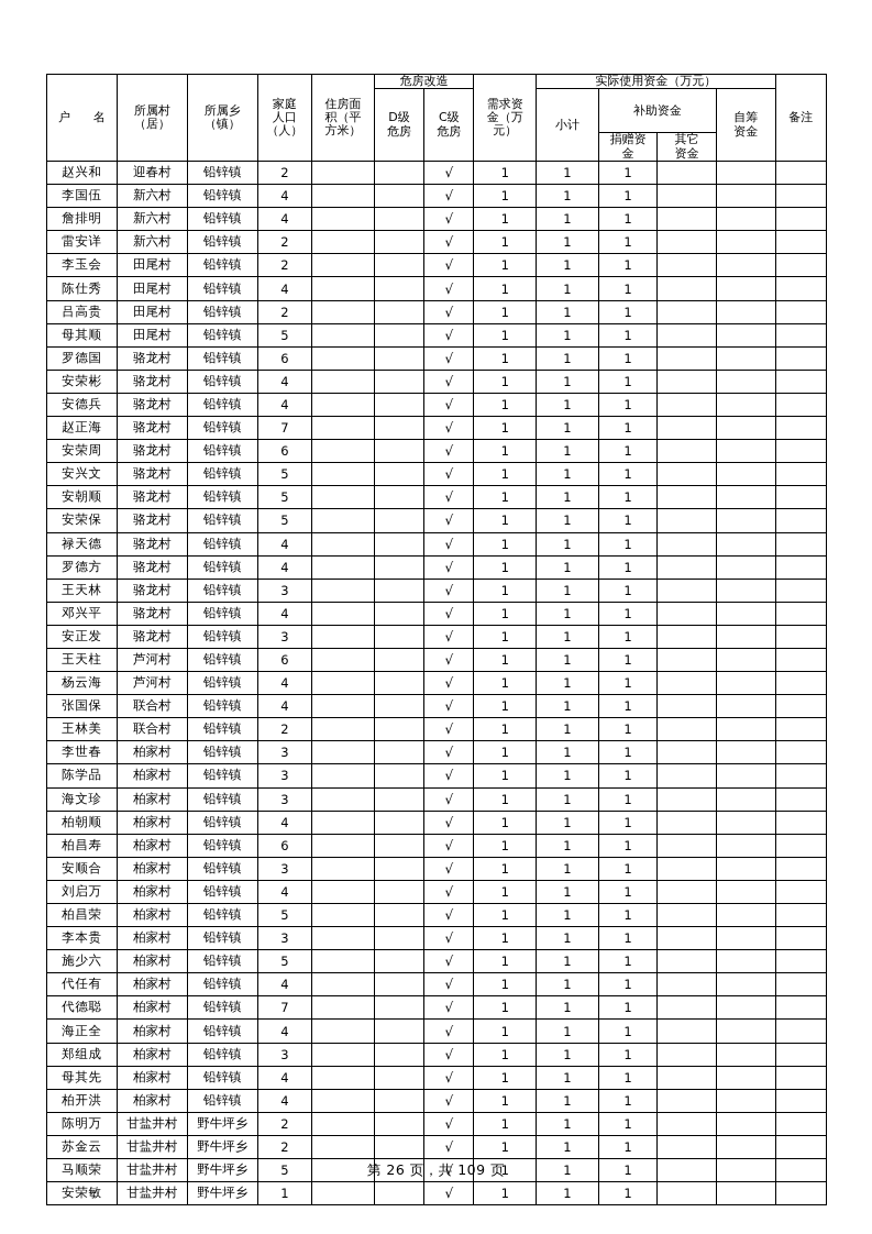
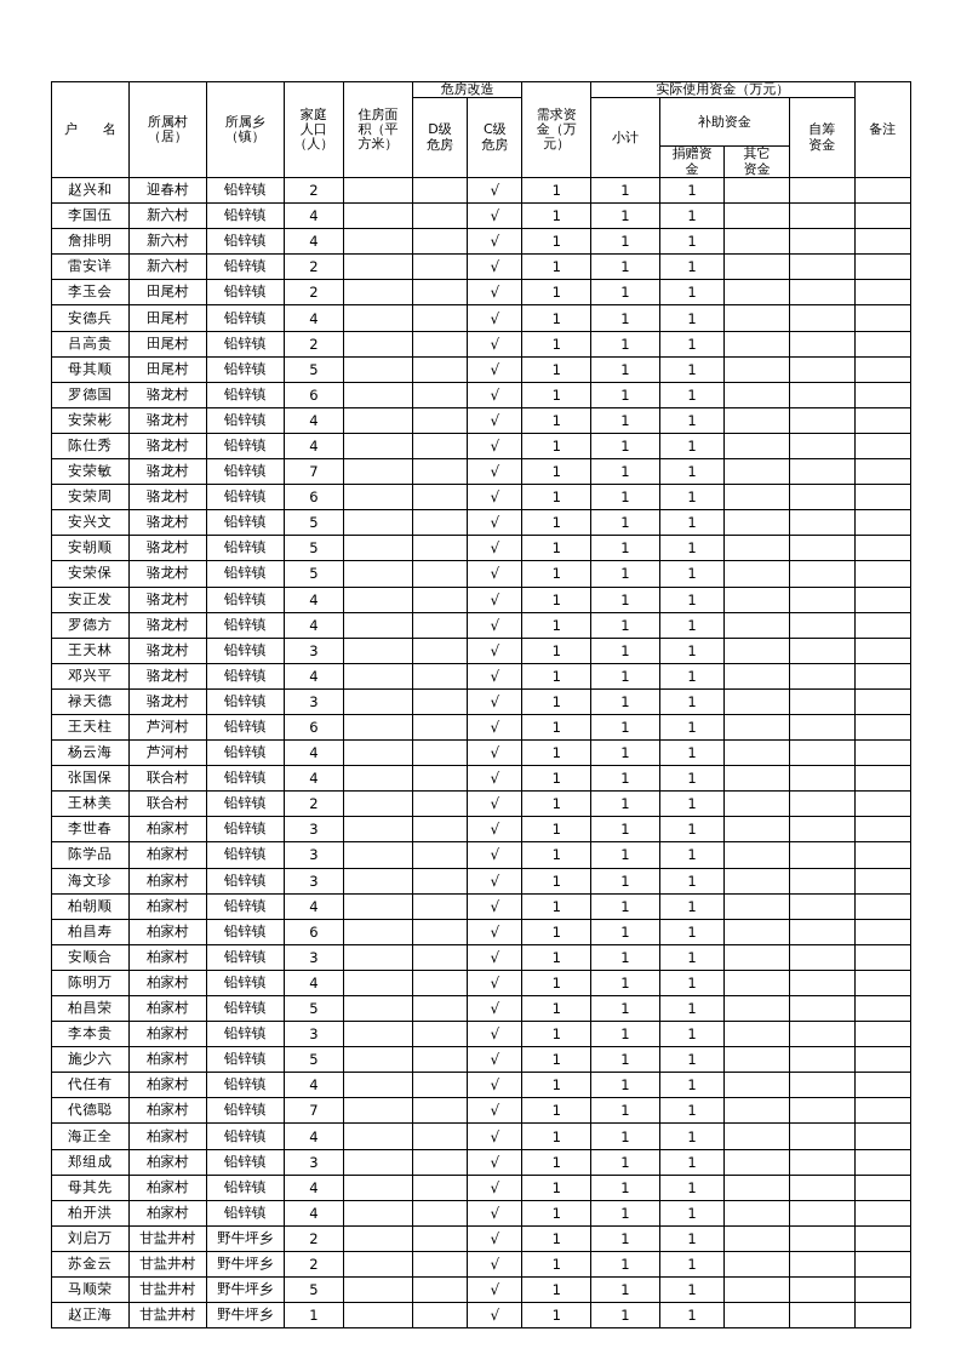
  户 名	所属村 （居）	所属乡 （镇）	家庭 人口 （人）	住房面 积（平 方米）	危房改造	需求资 金（万 元）	实际使用资金（万元）	备注
  D级 危房	C级 危房	小计	补助资金	自筹 资金
  捐赠资 金	其它 资金
  赵兴和	迎春村	铅锌镇	2			√	1	1	1
  李国伍	新六村	铅锌镇	4			√	1	1	1
  詹排明	新六村	铅锌镇	4			√	1	1	1
  雷安详	新六村	铅锌镇	2			√	1	1	1
  李玉会	田尾村	铅锌镇	2			√	1	1	1
- 陈仕秀	田尾村	铅锌镇	4			√	1	1	1
+ 安德兵	田尾村	铅锌镇	4			√	1	1	1
  吕高贵	田尾村	铅锌镇	2			√	1	1	1
  母其顺	田尾村	铅锌镇	5			√	1	1	1
  罗德国	骆龙村	铅锌镇	6			√	1	1	1
  安荣彬	骆龙村	铅锌镇	4			√	1	1	1
- 安德兵	骆龙村	铅锌镇	4			√	1	1	1
+ 陈仕秀	骆龙村	铅锌镇	4			√	1	1	1
- 赵正海	骆龙村	铅锌镇	7			√	1	1	1
+ 安荣敏	骆龙村	铅锌镇	7			√	1	1	1
  安荣周	骆龙村	铅锌镇	6			√	1	1	1
  安兴文	骆龙村	铅锌镇	5			√	1	1	1
  安朝顺	骆龙村	铅锌镇	5			√	1	1	1
  安荣保	骆龙村	铅锌镇	5			√	1	1	1
- 禄天德	骆龙村	铅锌镇	4			√	1	1	1
+ 安正发	骆龙村	铅锌镇	4			√	1	1	1
  罗德方	骆龙村	铅锌镇	4			√	1	1	1
  王天林	骆龙村	铅锌镇	3			√	1	1	1
  邓兴平	骆龙村	铅锌镇	4			√	1	1	1
- 安正发	骆龙村	铅锌镇	3			√	1	1	1
+ 禄天德	骆龙村	铅锌镇	3			√	1	1	1
  王天柱	芦河村	铅锌镇	6			√	1	1	1
  杨云海	芦河村	铅锌镇	4			√	1	1	1
  张国保	联合村	铅锌镇	4			√	1	1	1
  王林美	联合村	铅锌镇	2			√	1	1	1
  李世春	柏家村	铅锌镇	3			√	1	1	1
  陈学品	柏家村	铅锌镇	3			√	1	1	1
  海文珍	柏家村	铅锌镇	3			√	1	1	1
  柏朝顺	柏家村	铅锌镇	4			√	1	1	1
  柏昌寿	柏家村	铅锌镇	6			√	1	1	1
  安顺合	柏家村	铅锌镇	3			√	1	1	1
- 刘启万	柏家村	铅锌镇	4			√	1	1	1
+ 陈明万	柏家村	铅锌镇	4			√	1	1	1
  柏昌荣	柏家村	铅锌镇	5			√	1	1	1
  李本贵	柏家村	铅锌镇	3			√	1	1	1
  施少六	柏家村	铅锌镇	5			√	1	1	1
  代任有	柏家村	铅锌镇	4			√	1	1	1
  代德聪	柏家村	铅锌镇	7			√	1	1	1
  海正全	柏家村	铅锌镇	4			√	1	1	1
  郑组成	柏家村	铅锌镇	3			√	1	1	1
  母其先	柏家村	铅锌镇	4			√	1	1	1
  柏开洪	柏家村	铅锌镇	4			√	1	1	1
- 陈明万	甘盐井村	野牛坪乡	2			√	1	1	1
+ 刘启万	甘盐井村	野牛坪乡	2			√	1	1	1
  苏金云	甘盐井村	野牛坪乡	2			√	1	1	1
  马顺荣	甘盐井村	野牛坪乡	5			√	1	1	1
- 安荣敏	甘盐井村	野牛坪乡	1			√	1	1	1
+ 赵正海	甘盐井村	野牛坪乡	1			√	1	1	1
- 第 26 页，共 109 页
